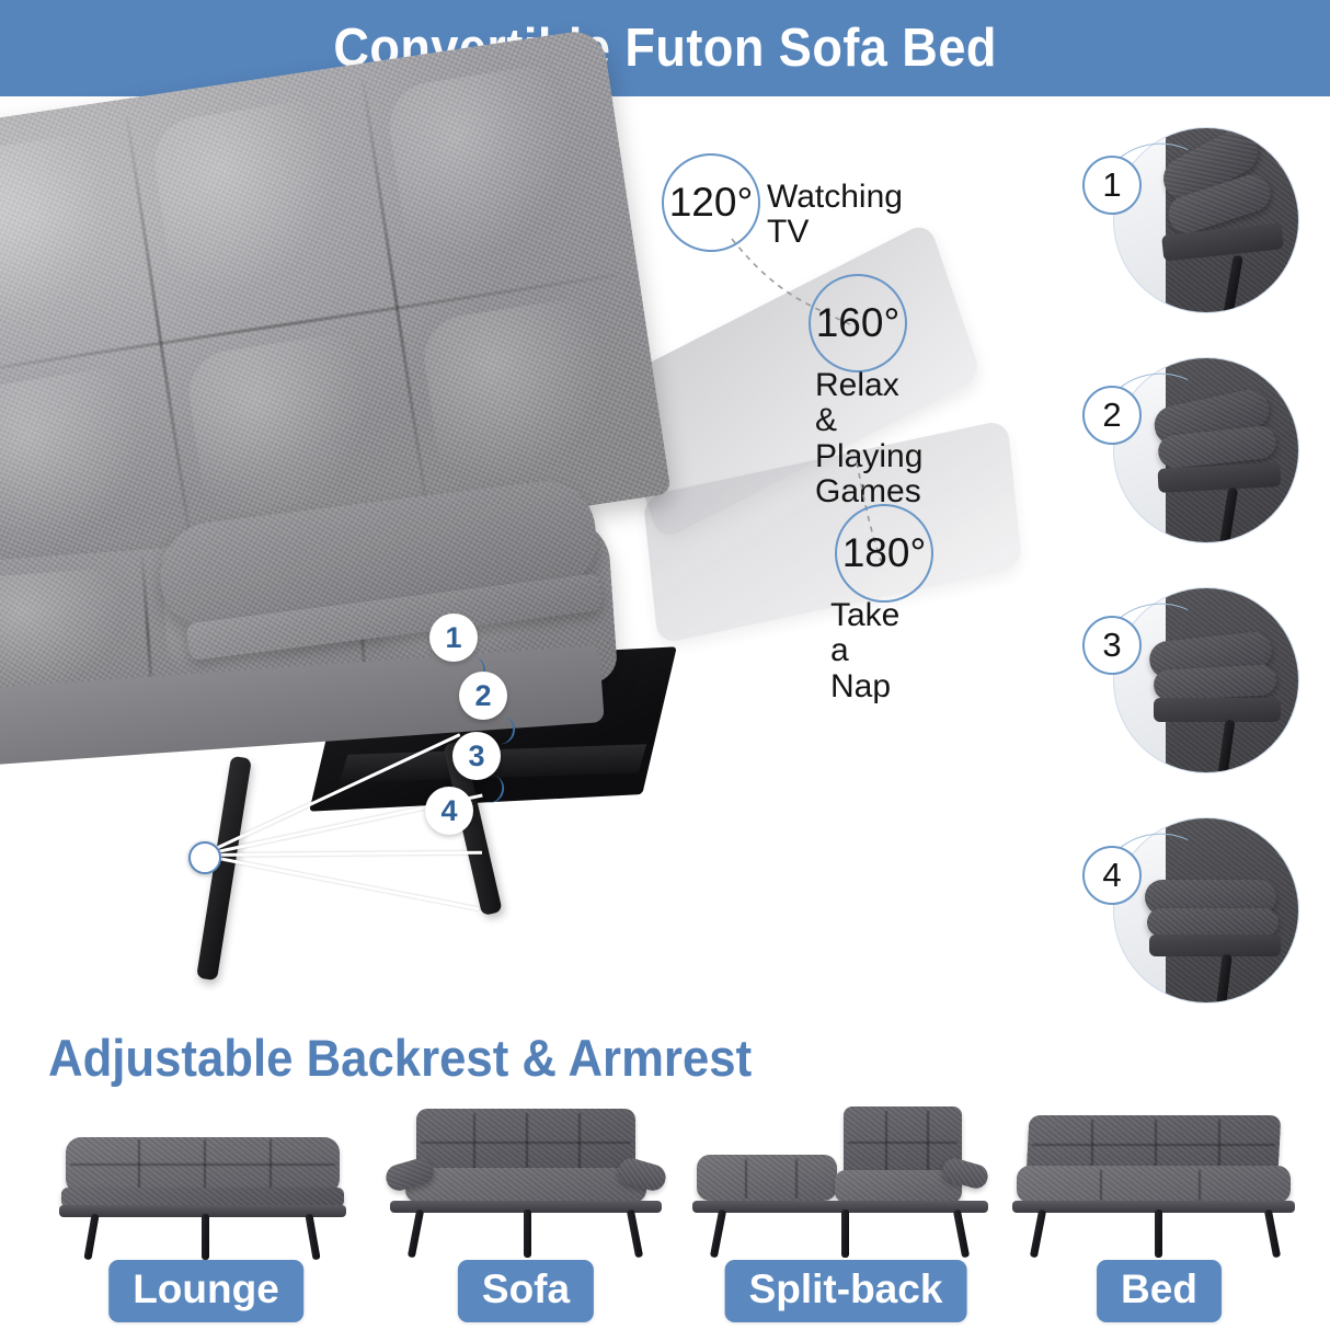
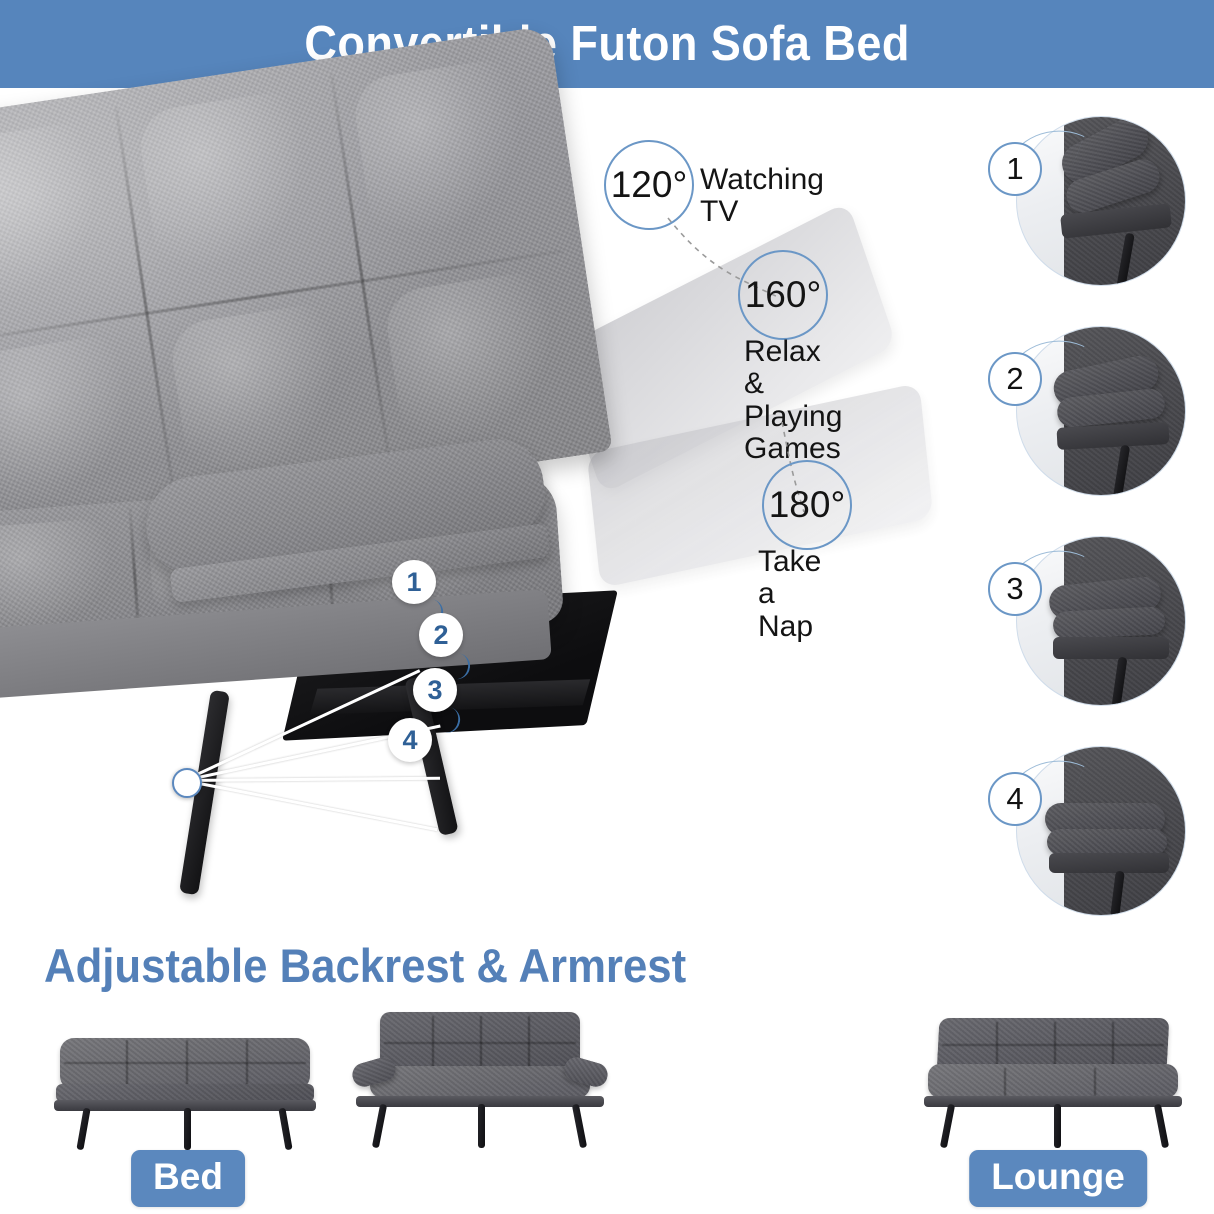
  1
  2
  3
  4
  120°
  Watching TV
  160°
  Relax & Playing
  Games
  180°
  Take a Nap
  1
  2
  3
  4
  Adjustable Backrest & Armrest
- Lounge
+ Bed
- Sofa
- Split-back
- Bed
+ Lounge
